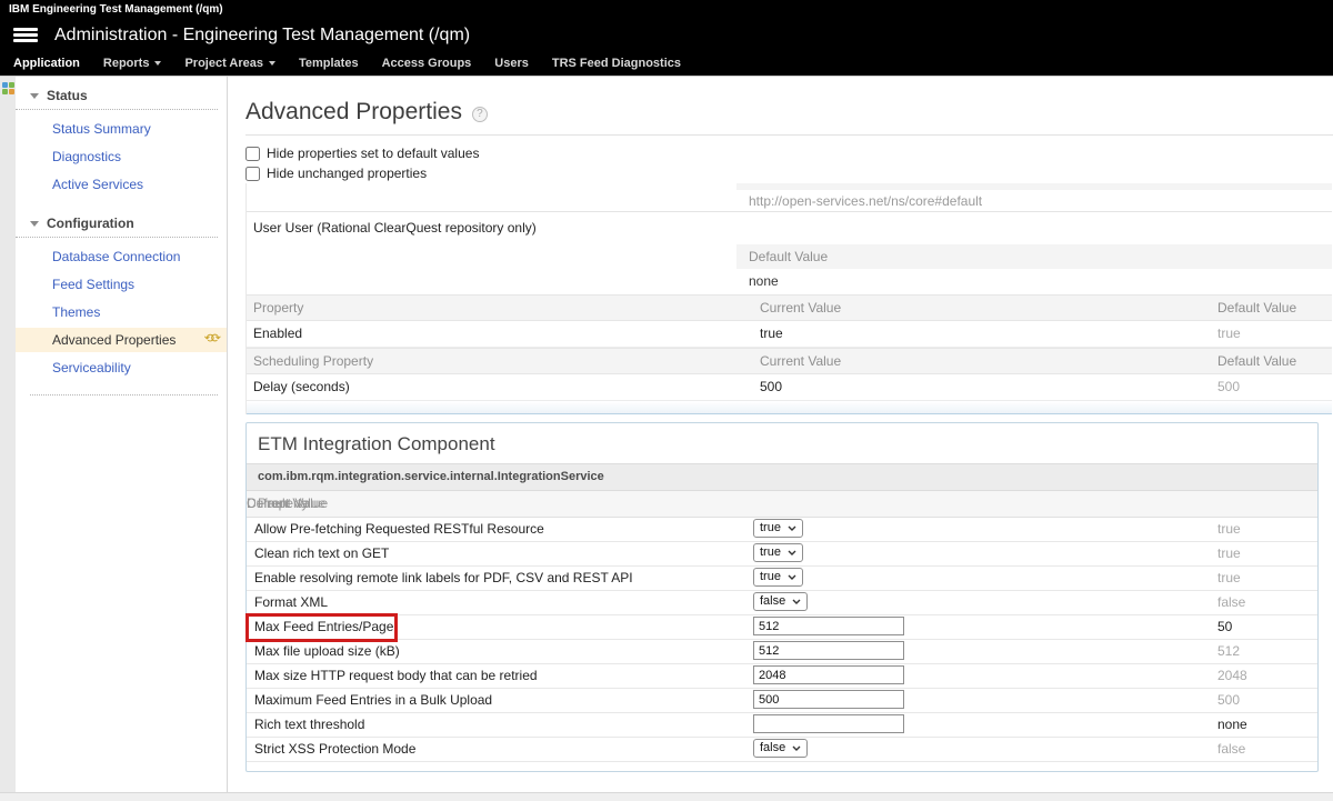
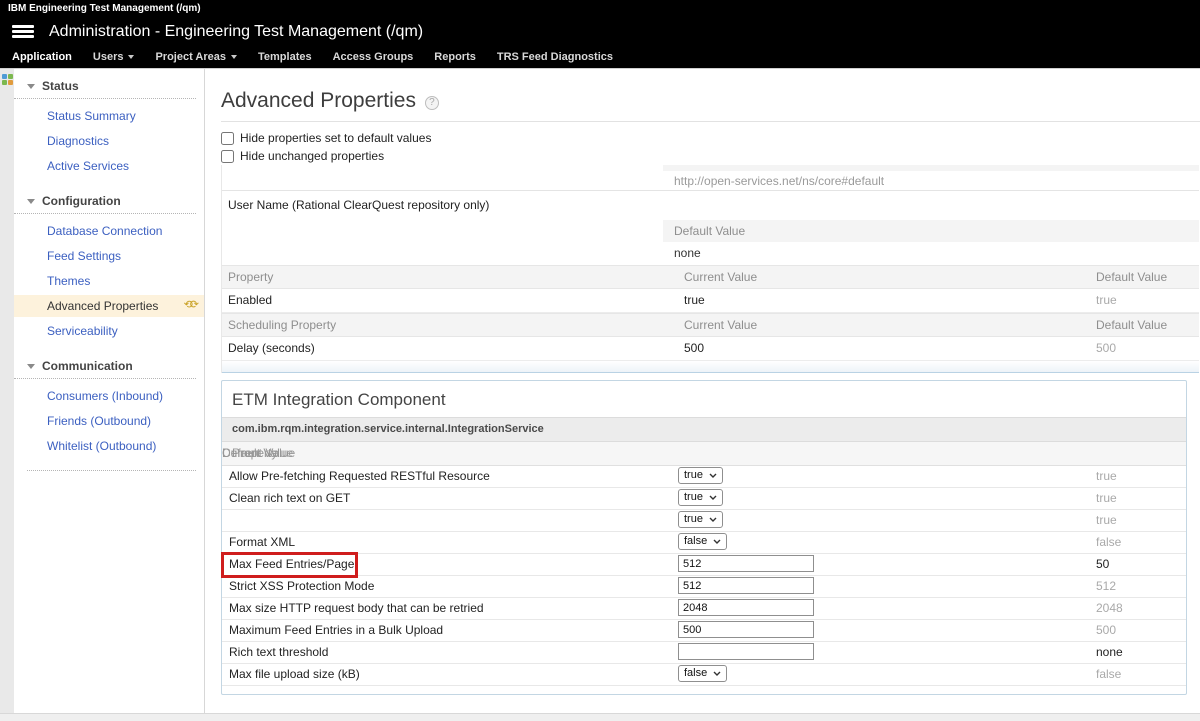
  IBM Engineering Test Management (/qm)
  Administration - Engineering Test Management (/qm)
  Application
- Reports
+ Users
  Project Areas
  Templates
  Access Groups
- Users
+ Reports
  TRS Feed Diagnostics
  Status
  Status Summary
  Diagnostics
  Active Services
  Configuration
  Database Connection
  Feed Settings
  Themes
  Advanced Properties
  ⟲⟳
  Serviceability
+ Communication
+ Consumers (Inbound)
+ Friends (Outbound)
+ Whitelist (Outbound)
  Advanced Properties
  ?
  Hide properties set to default values
  Hide unchanged properties
  http://open-services.net/ns/core#default
- User User (Rational ClearQuest repository only)
+ User Name (Rational ClearQuest repository only)
  Default Value
  none
  Property
  Current Value
  Default Value
  Enabled
  true
  true
  Scheduling Property
  Current Value
  Default Value
  Delay (seconds)
  500
  500
  ETM Integration Component
  com.ibm.rqm.integration.service.internal.IntegrationService
  Property
  Current Value
  Default Value
  Allow Pre-fetching Requested RESTful Resource
  true
  true
  Clean rich text on GET
  true
  true
- Enable resolving remote link labels for PDF, CSV and REST API
  true
  true
  Format XML
  false
  false
  Max Feed Entries/Page
  512
  50
- Max file upload size (kB)
+ Strict XSS Protection Mode
  512
  512
  Max size HTTP request body that can be retried
  2048
  2048
  Maximum Feed Entries in a Bulk Upload
  500
  500
  Rich text threshold
  none
- Strict XSS Protection Mode
+ Max file upload size (kB)
  false
  false
